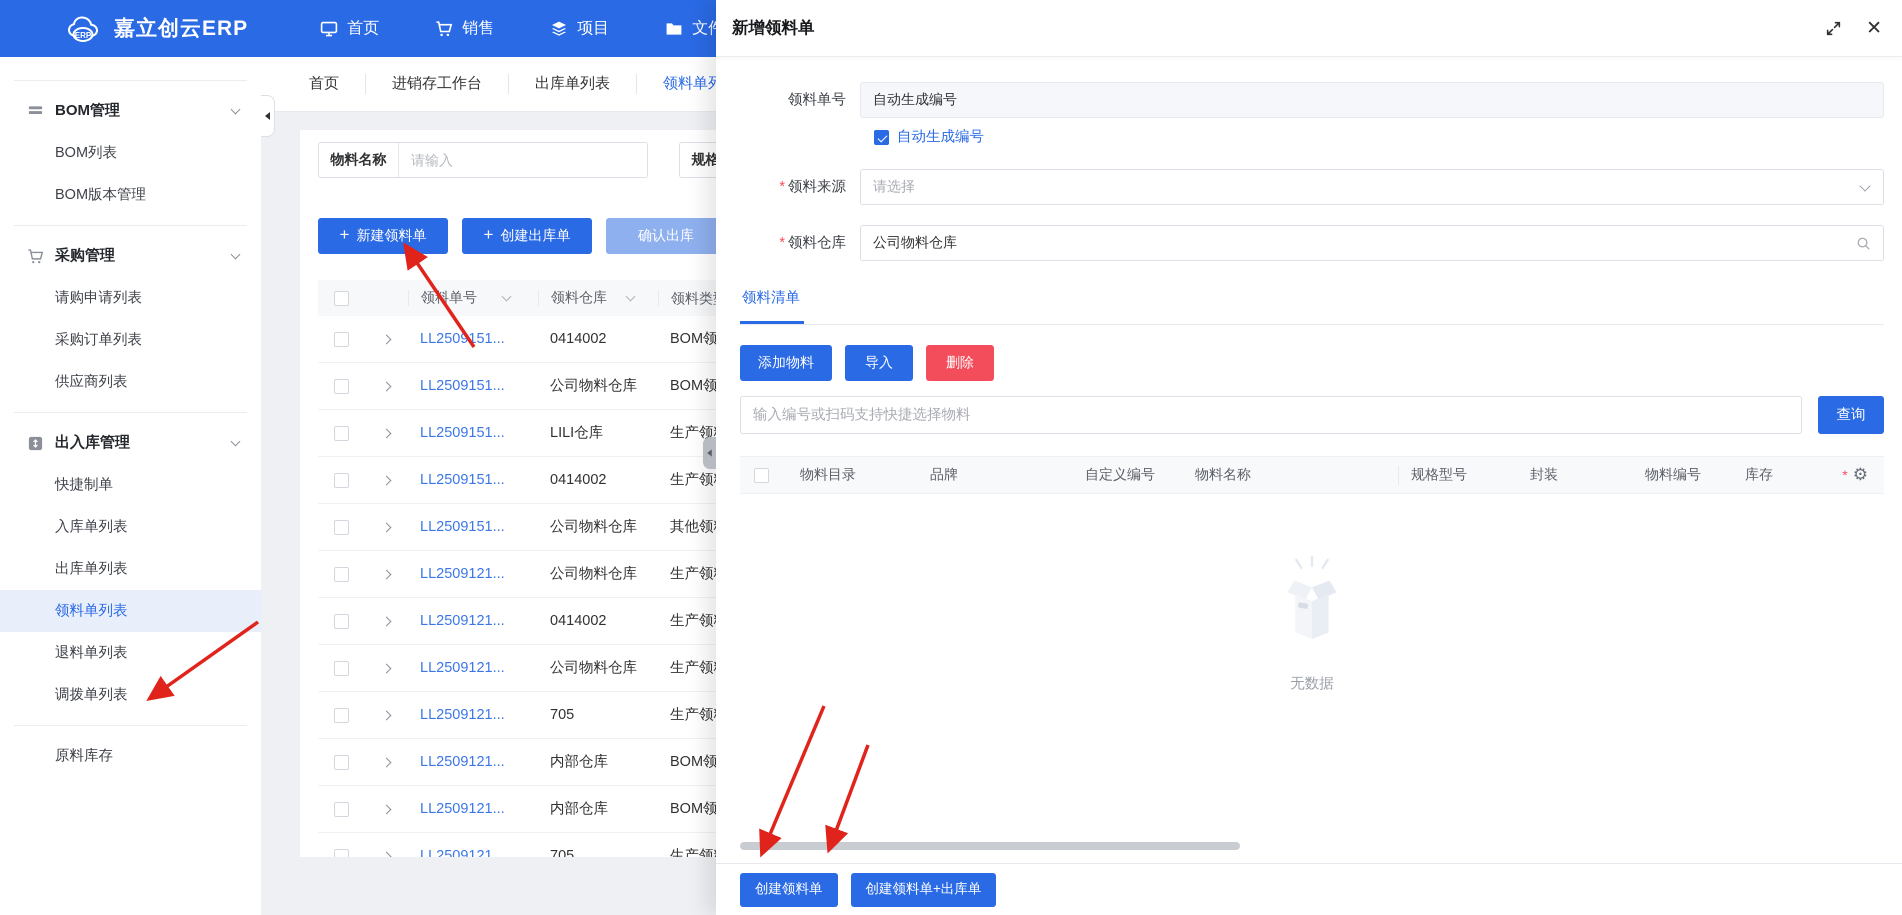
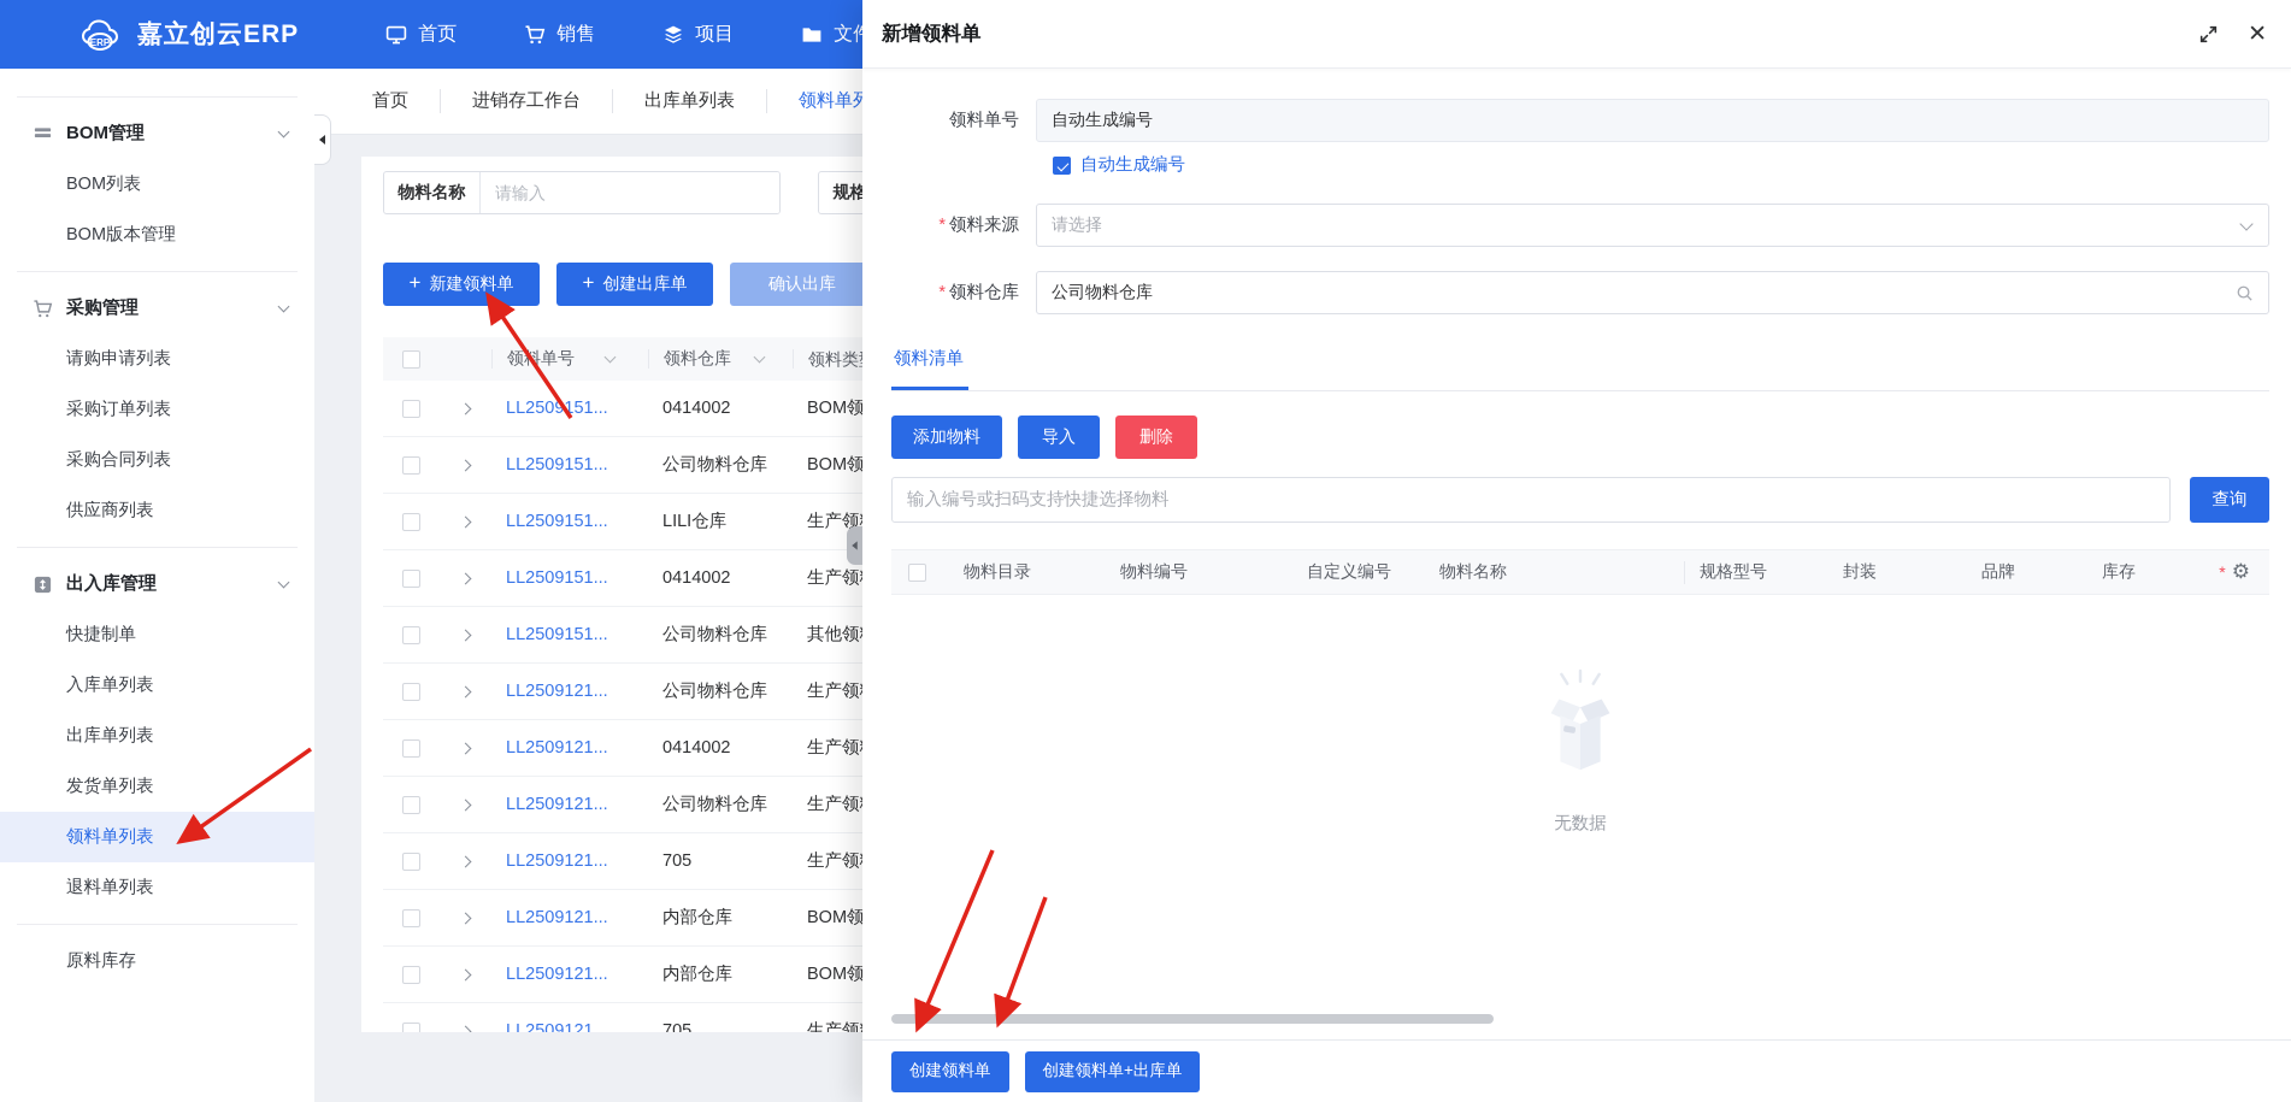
  ERP
  嘉立创云ERP
  首页
  销售
  项目
  BOM管理
  BOM列表
  BOM版本管理
  采购管理
  请购申请列表
  采购订单列表
+ 采购合同列表
  供应商列表
  出入库管理
  快捷制单
  入库单列表
  出库单列表
+ 发货单列表
  领料单列表
  退料单列表
- 调拨单列表
  原料库存
  首页
  进销存工作台
  出库单列表
  物料名称
  请输入
  +
  新建领料单
  +
  创建出库单
  确认出库
  领料单号
  领料仓库
  领料类
  LL2509151...
  0414002
  BOM领
  LL2509151...
  公司物料仓库
  BOM领
  LL2509151...
  LILI仓库
  生产领
  LL2509151...
  0414002
  生产领
  LL2509151...
  公司物料仓库
  其他领
  LL2509121...
  公司物料仓库
  生产领
  LL2509121...
  0414002
  生产领
  LL2509121...
  公司物料仓库
  生产领
  LL2509121...
  705
  生产领
  LL2509121...
  内部仓库
  BOM领
  LL2509121...
  内部仓库
  BOM领
  LL2509121...
  705
  生产领
  新增领料单
  ✕
  领料单号
  自动生成编号
  自动生成编号
  * 领料来源
  请选择
  * 领料仓库
  公司物料仓库
  领料清单
  添加物料
  导入
  删除
  输入编号或扫码支持快捷选择物料
  查询
  物料目录
- 品牌
+ 物料编号
  自定义编号
  物料名称
  规格型号
  封装
- 物料编号
+ 品牌
  库存
  *
  ⚙
  无数据
  创建领料单
  创建领料单+出库单
